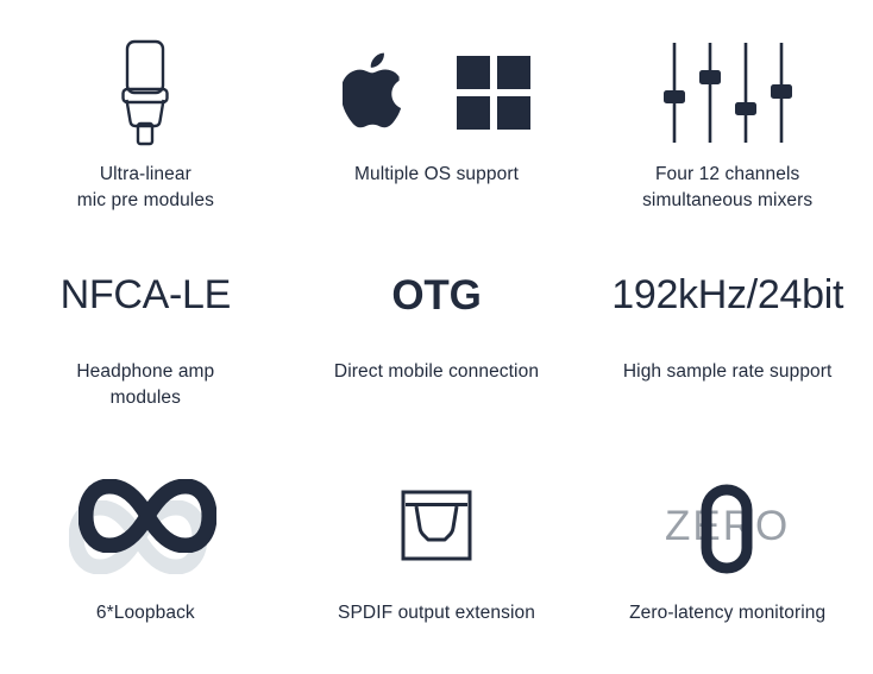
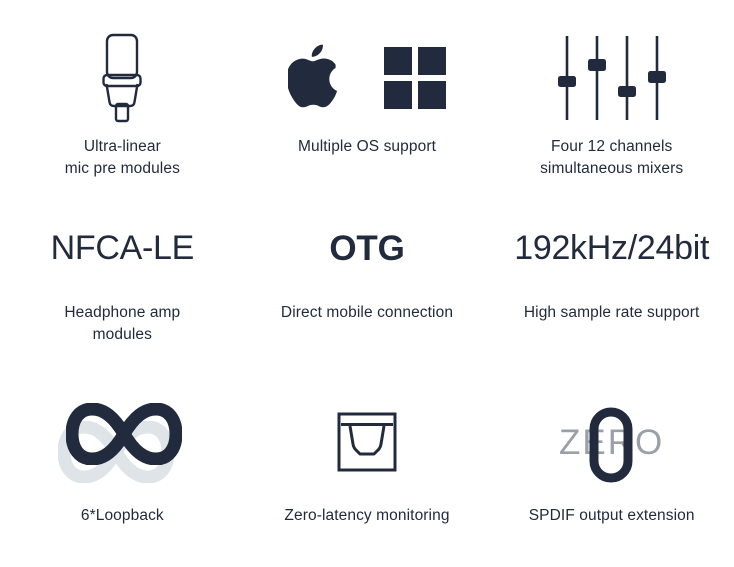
  Ultra-linear
  mic pre modules
  Multiple OS support
  Four 12 channels
  simultaneous mixers
  NFCA-LE
  Headphone amp
  modules
  OTG
  Direct mobile connection
  192kHz/24bit
  High sample rate support
  6*Loopback
- SPDIF output extension
+ Zero-latency monitoring
  ZRO
- Zero-latency monitoring
+ SPDIF output extension
